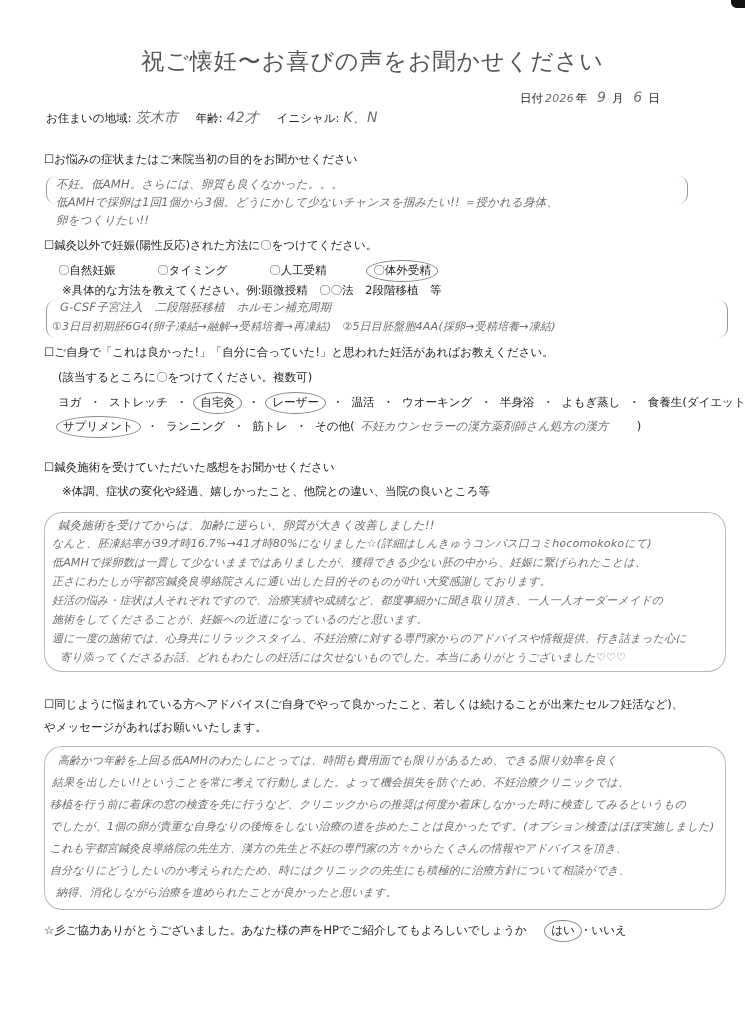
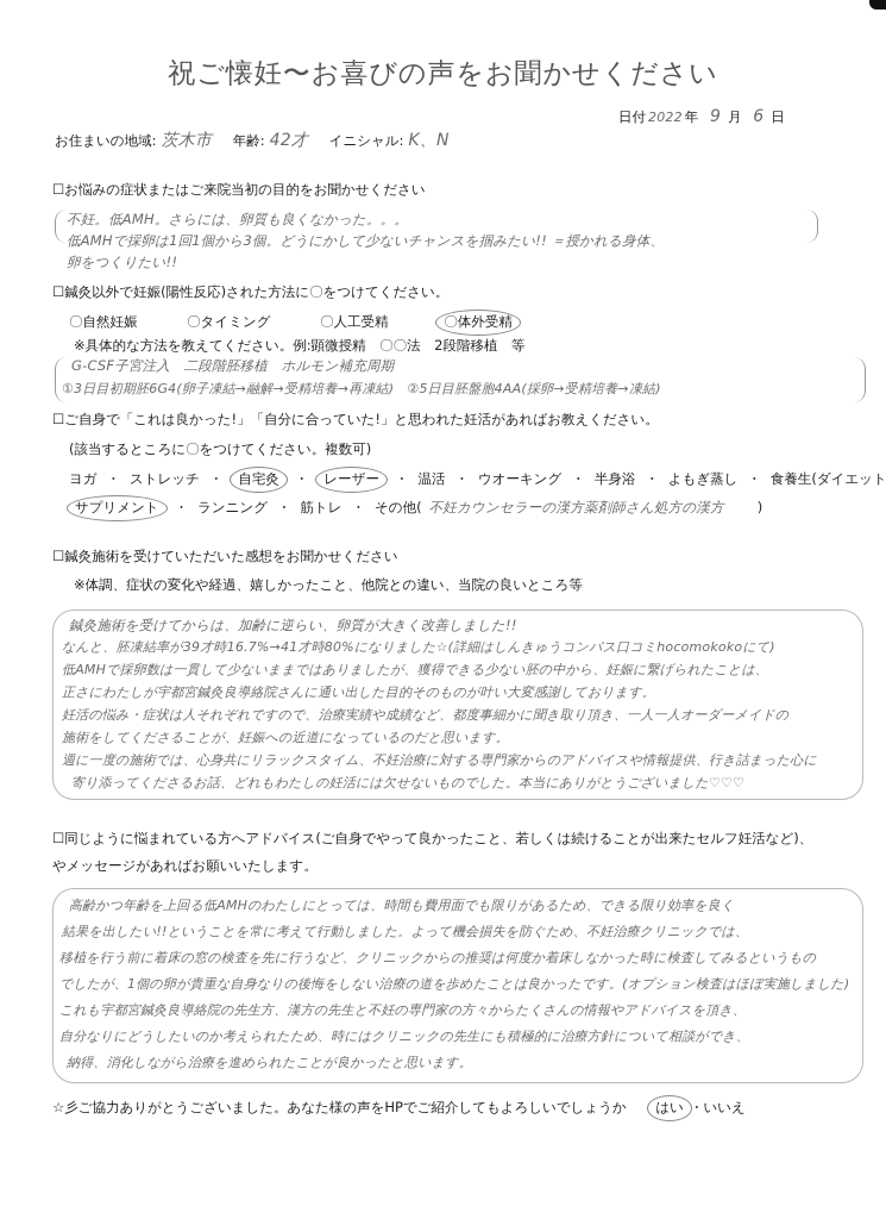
  祝ご懐妊〜お喜びの声をお聞かせください
- 日付 2026 年 9 月 6 日
+ 日付 2022 年 9 月 6 日
  お住まいの地域: 茨木市 年齢: 42才 イニシャル: K、N
  ☐お悩みの症状またはご来院当初の目的をお聞かせください
  不妊。低AMH。さらには、卵質も良くなかった。。。
  低AMHで採卵は1回1個から3個。どうにかして少ないチャンスを掴みたい!! ＝授かれる身体、
  卵をつくりたい!!
  ☐鍼灸以外で妊娠(陽性反応)された方法に〇をつけてください。
  〇自然妊娠 〇タイミング 〇人工受精 〇体外受精
  ※具体的な方法を教えてください。例:顕微授精 〇〇法 2段階移植 等
  G-CSF子宮注入 二段階胚移植 ホルモン補充周期
  ①3日目初期胚6G4(卵子凍結→融解→受精培養→再凍結) ②5日目胚盤胞4AA(採卵→受精培養→凍結)
  ☐ご自身で「これは良かった!」「自分に合っていた!」と思われた妊活があればお教えください。
  (該当するところに〇をつけてください。複数可)
  ヨガ ・ ストレッチ ・ 自宅灸 ・ レーザー ・ 温活 ・ ウオーキング ・ 半身浴 ・ よもぎ蒸し ・ 食養生(ダイエット
  サプリメント ・ ランニング ・ 筋トレ ・ その他( 不妊カウンセラーの漢方薬剤師さん処方の漢方 )
  ☐鍼灸施術を受けていただいた感想をお聞かせください
  ※体調、症状の変化や経過、嬉しかったこと、他院との違い、当院の良いところ等
  鍼灸施術を受けてからは、加齢に逆らい、卵質が大きく改善しました!!
  なんと、胚凍結率が39才時16.7%→41才時80%になりました☆(詳細はしんきゅうコンパス口コミhocomokokoにて)
  低AMHで採卵数は一貫して少ないままではありましたが、獲得できる少ない胚の中から、妊娠に繋げられたことは、
  正さにわたしが宇都宮鍼灸良導絡院さんに通い出した目的そのものが叶い大変感謝しております。
  妊活の悩み・症状は人それぞれですので、治療実績や成績など、都度事細かに聞き取り頂き、一人一人オーダーメイドの
  施術をしてくださることが、妊娠への近道になっているのだと思います。
  週に一度の施術では、心身共にリラックスタイム、不妊治療に対する専門家からのアドバイスや情報提供、行き詰まった心に
  寄り添ってくださるお話、どれもわたしの妊活には欠せないものでした。本当にありがとうございました♡♡♡
  ☐同じように悩まれている方へアドバイス(ご自身でやって良かったこと、若しくは続けることが出来たセルフ妊活など)、
  やメッセージがあればお願いいたします。
  高齢かつ年齢を上回る低AMHのわたしにとっては、時間も費用面でも限りがあるため、できる限り効率を良く
  結果を出したい!!ということを常に考えて行動しました。よって機会損失を防ぐため、不妊治療クリニックでは、
  移植を行う前に着床の窓の検査を先に行うなど、クリニックからの推奨は何度か着床しなかった時に検査してみるというもの
  でしたが、1個の卵が貴重な自身なりの後悔をしない治療の道を歩めたことは良かったです。(オプション検査はほぼ実施しました)
  これも宇都宮鍼灸良導絡院の先生方、漢方の先生と不妊の専門家の方々からたくさんの情報やアドバイスを頂き、
  自分なりにどうしたいのか考えられたため、時にはクリニックの先生にも積極的に治療方針について相談ができ、
  納得、消化しながら治療を進められたことが良かったと思います。
  ☆彡ご協力ありがとうございました。あなた様の声をHPでご紹介してもよろしいでしょうか はい ・いいえ
